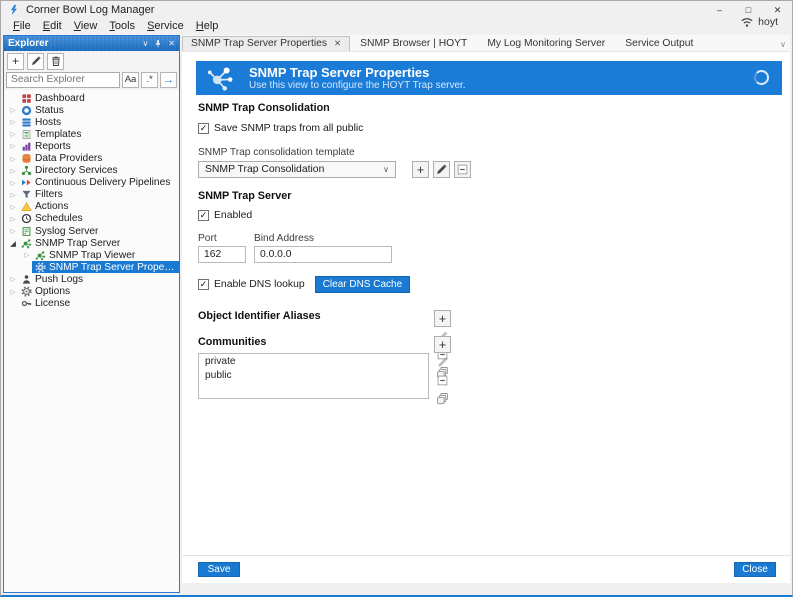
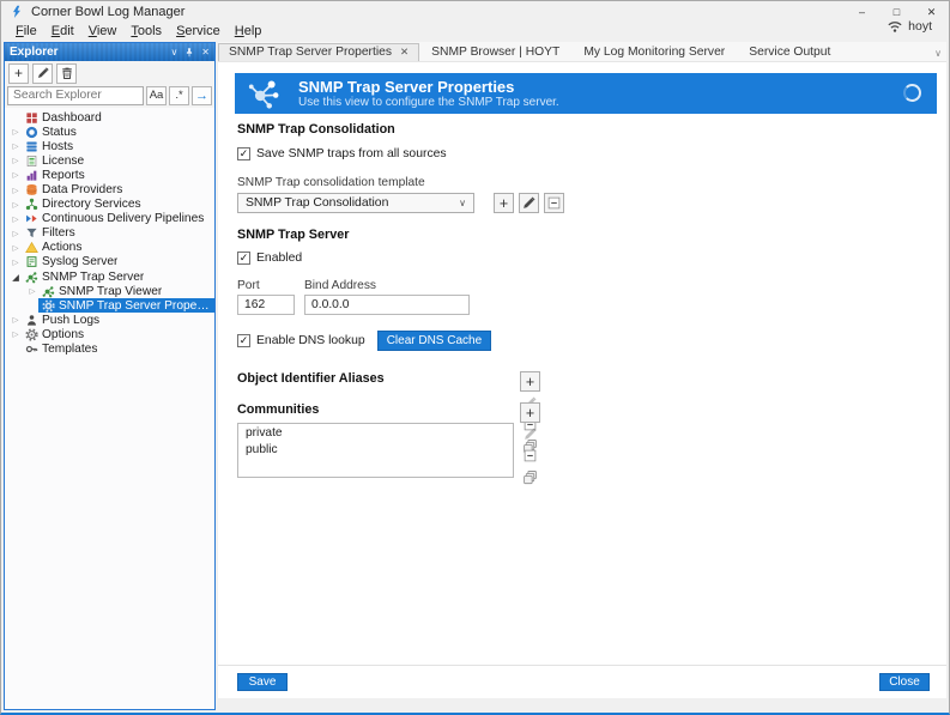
  Corner Bowl Log Manager
  –
  □
  ✕
  File Edit View Tools Service Help
  hoyt
  Explorer
  ∨
  ✕
  +
  Search Explorer
  Aa
  .*
  →
  Dashboard
  Status
  Hosts
- Templates
+ License
  Reports
  Data Providers
  Directory Services
  Continuous Delivery Pipelines
  Filters
  Actions
- Schedules
  Syslog Server
  ◢
  SNMP Trap Server
  SNMP Trap Viewer
  SNMP Trap Server Propertie
  Push Logs
  Options
- License
+ Templates
  SNMP Trap Server Properties
  ✕
  SNMP Browser | HOYT
  My Log Monitoring Server
  Service Output
  ∨
  SNMP Trap Server Properties
- Use this view to configure the HOYT Trap server.
+ Use this view to configure the SNMP Trap server.
  SNMP Trap Consolidation
  ✓
- Save SNMP traps from all public
+ Save SNMP traps from all sources
  SNMP Trap consolidation template
  SNMP Trap Consolidation
  ∨
  +
  SNMP Trap Server
  ✓
  Enabled
  Port
  Bind Address
  162
  0.0.0.0
  ✓
  Enable DNS lookup
  Clear DNS Cache
  Object Identifier Aliases
  +
  Communities
  private
  public
  +
  Save
  Close
